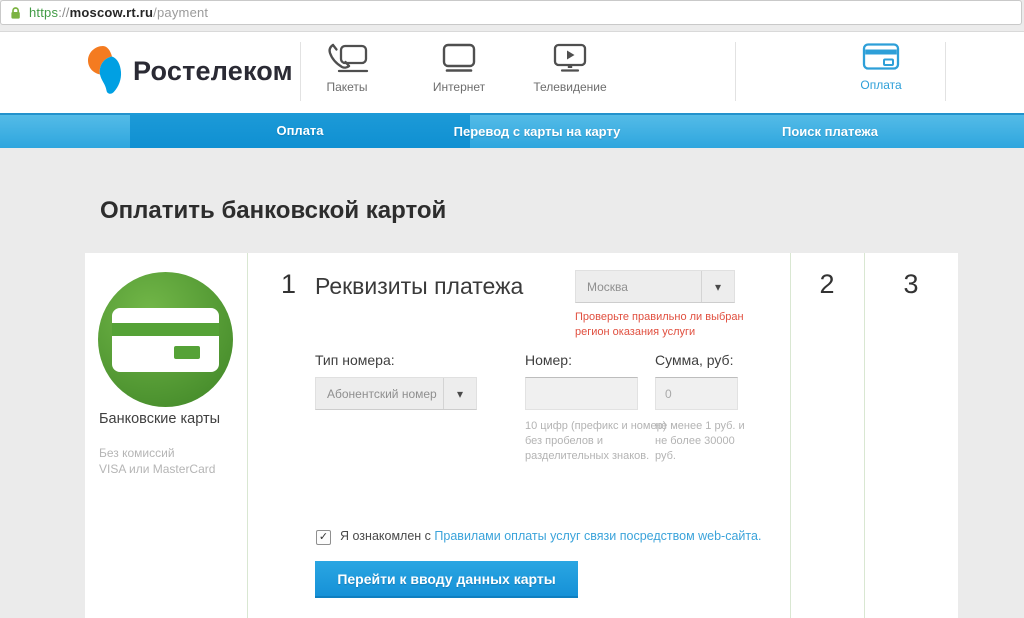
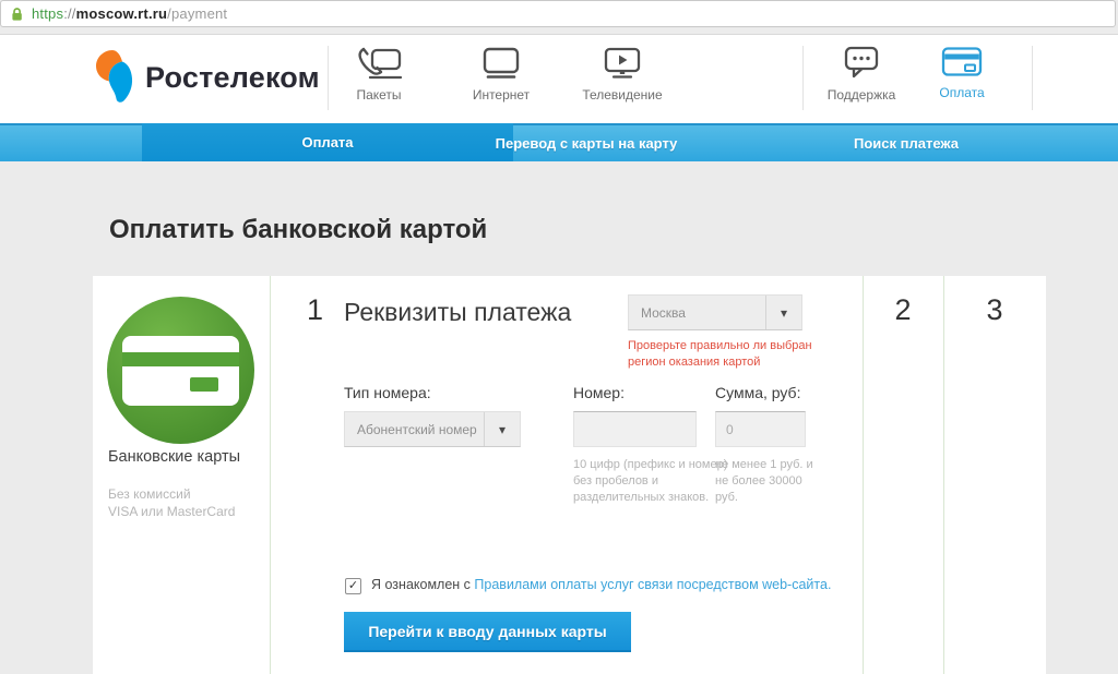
  https://moscow.rt.ru/payment
  Ростелеком
  Пакеты
  Интернет
  Телевидение
+ Поддержка
  Оплата
  Оплата
  Перевод с карты на карту
  Поиск платежа
  Оплатить банковской картой
  Банковские карты
  Без комиссий
  VISA или MasterCard
  1
  Реквизиты платежа
  Москва
  ▾
- Проверьте правильно ли выбран регион оказания услуги
+ Проверьте правильно ли выбран регион оказания картой
  Тип номера:
  Номер:
  Сумма, руб:
  Абонентский номер
  ▾
  0
  10 цифр (префикс и номер) без пробелов и разделительных знаков.
  не менее 1 руб. и не более 30000 руб.
  ✓
  Я ознакомлен с Правилами оплаты услуг связи посредством web-сайта.
  Перейти к вводу данных карты
  2
  3
